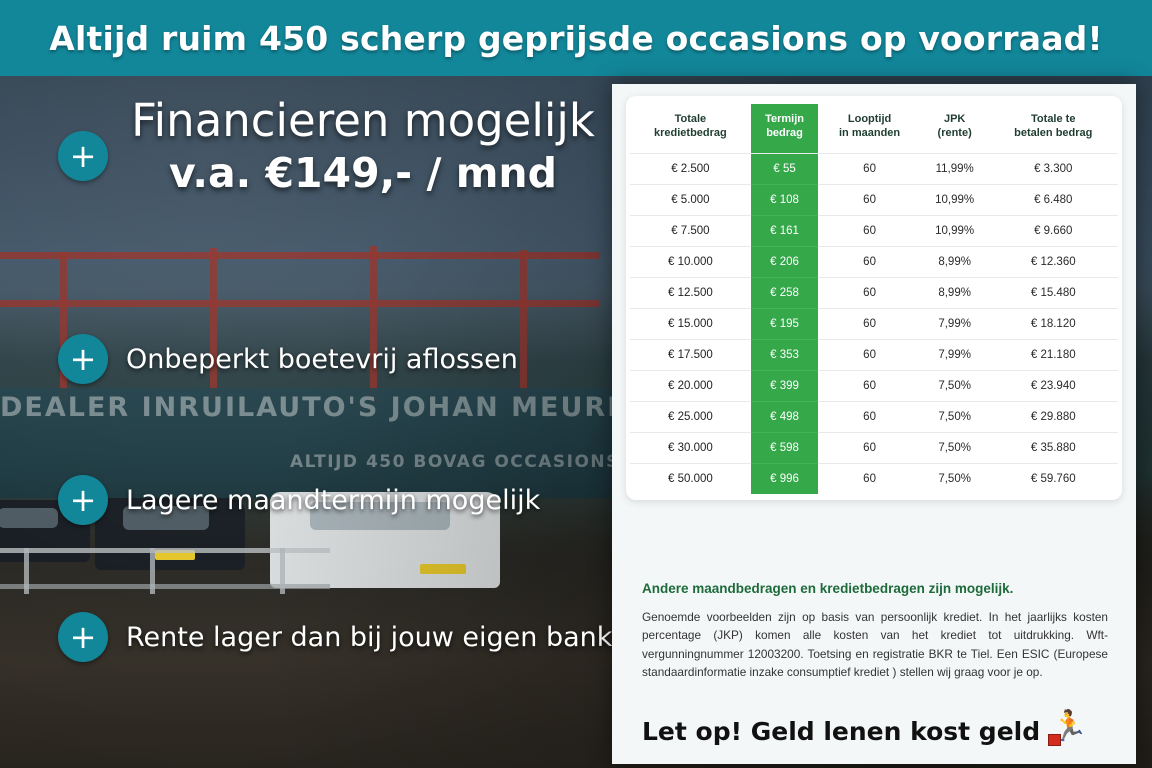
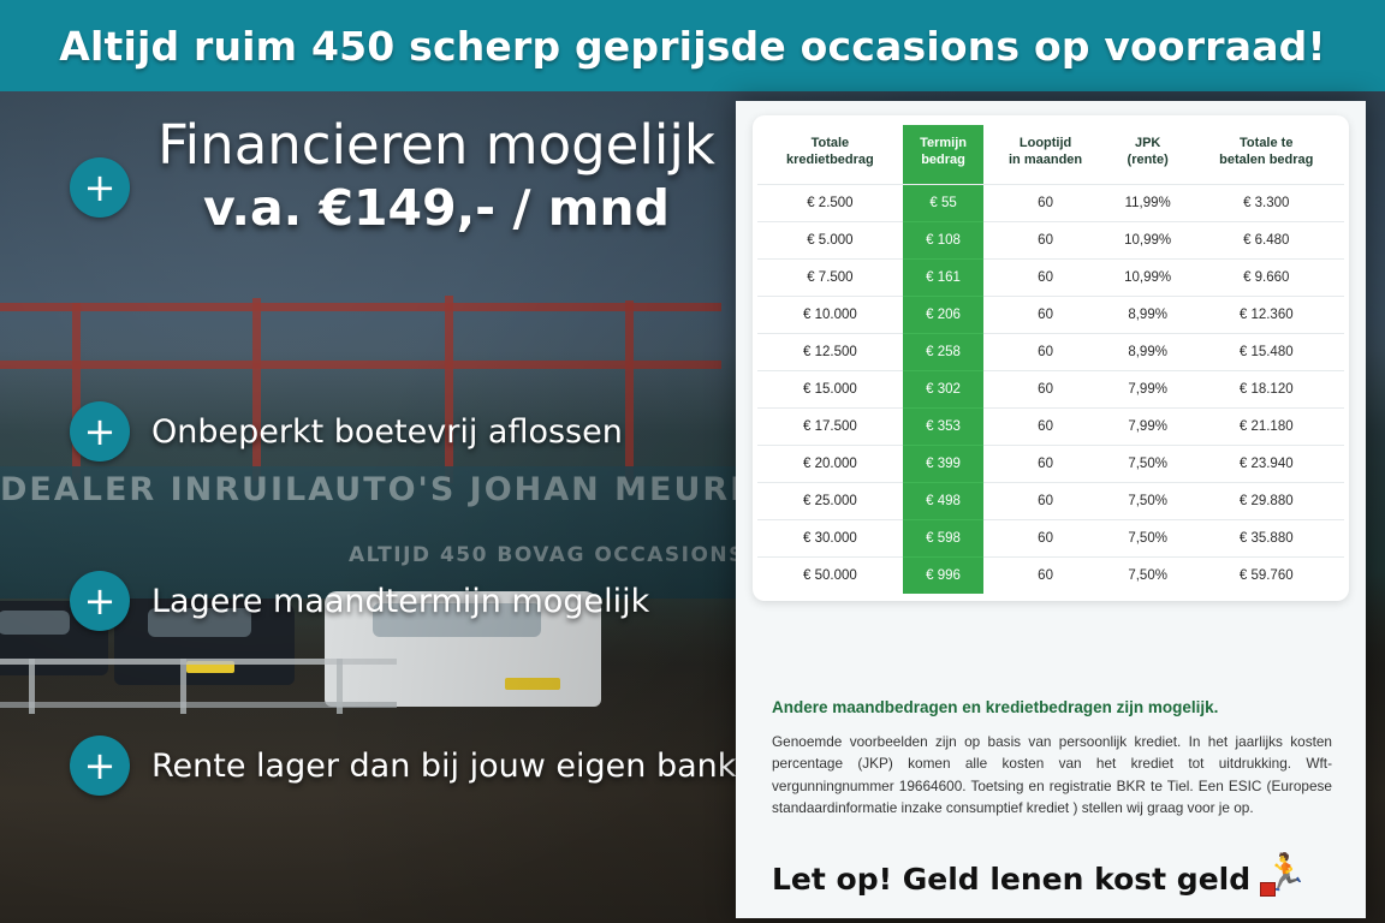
  Altijd ruim 450 scherp geprijsde occasions op voorraad!
  Financieren mogelijk
  v.a. €149,- / mnd
  +
  +
  Onbeperkt boetevrij aflossen
  +
  Lagere maandtermijn mogelijk
  +
  Rente lager dan bij jouw eigen bank
  Totale kredietbedrag	Termijn bedrag	Looptijd in maanden	JPK (rente)	Totale te betalen bedrag
  € 2.500	€ 55	60	11,99%	€ 3.300
  € 5.000	€ 108	60	10,99%	€ 6.480
  € 7.500	€ 161	60	10,99%	€ 9.660
  € 10.000	€ 206	60	8,99%	€ 12.360
  € 12.500	€ 258	60	8,99%	€ 15.480
- € 15.000	€ 195	60	7,99%	€ 18.120
+ € 15.000	€ 302	60	7,99%	€ 18.120
  € 17.500	€ 353	60	7,99%	€ 21.180
  € 20.000	€ 399	60	7,50%	€ 23.940
  € 25.000	€ 498	60	7,50%	€ 29.880
  € 30.000	€ 598	60	7,50%	€ 35.880
  € 50.000	€ 996	60	7,50%	€ 59.760
  Andere maandbedragen en kredietbedragen zijn mogelijk.
- Genoemde voorbeelden zijn op basis van persoonlijk krediet. In het jaarlijks kosten percentage (JKP) komen alle kosten van het krediet tot uitdrukking. Wft-vergunningnummer 12003200. Toetsing en registratie BKR te Tiel. Een ESIC (Europese standaardinformatie inzake consumptief krediet ) stellen wij graag voor je op.
+ Genoemde voorbeelden zijn op basis van persoonlijk krediet. In het jaarlijks kosten percentage (JKP) komen alle kosten van het krediet tot uitdrukking. Wft-vergunningnummer 19664600. Toetsing en registratie BKR te Tiel. Een ESIC (Europese standaardinformatie inzake consumptief krediet ) stellen wij graag voor je op.
  Let op! Geld lenen kost geld
  🏃
